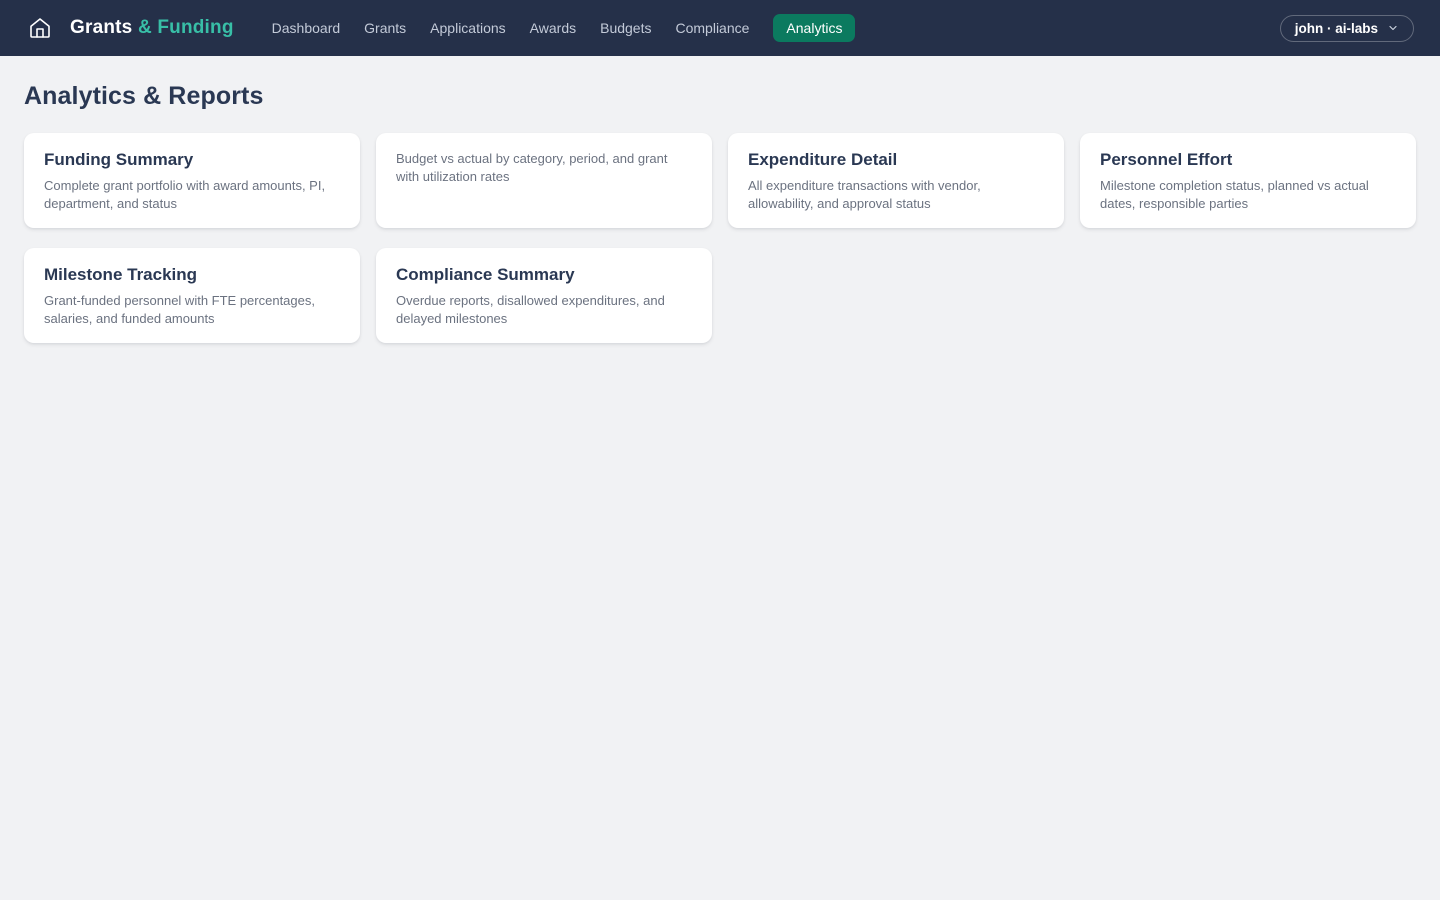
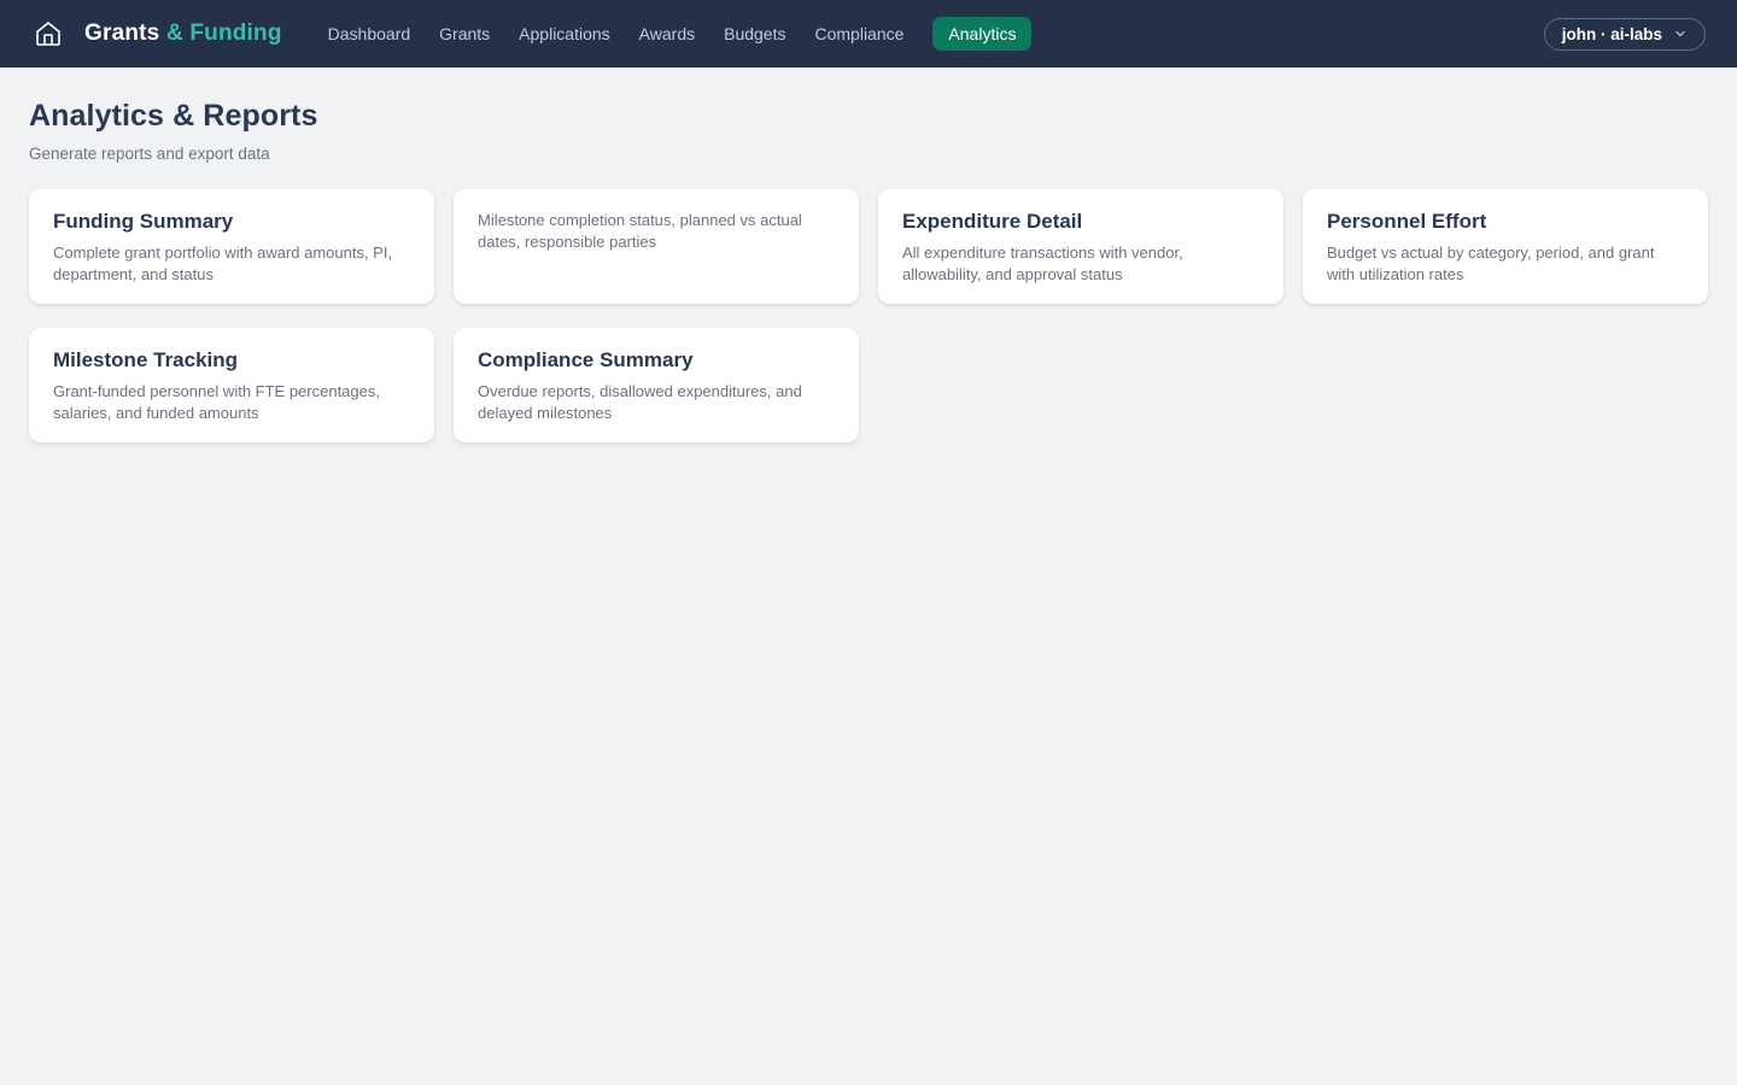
  Grants & Funding
  Dashboard
  Grants
  Applications
  Awards
  Budgets
  Compliance
  Analytics
  john · ai-labs
  Analytics & Reports
+ Generate reports and export data
  Funding Summary
  Complete grant portfolio with award amounts, PI, department, and status
- Budget vs actual by category, period, and grant with utilization rates
+ Milestone completion status, planned vs actual dates, responsible parties
  Expenditure Detail
  All expenditure transactions with vendor, allowability, and approval status
  Personnel Effort
- Milestone completion status, planned vs actual dates, responsible parties
+ Budget vs actual by category, period, and grant with utilization rates
  Milestone Tracking
  Grant-funded personnel with FTE percentages, salaries, and funded amounts
  Compliance Summary
  Overdue reports, disallowed expenditures, and delayed milestones
